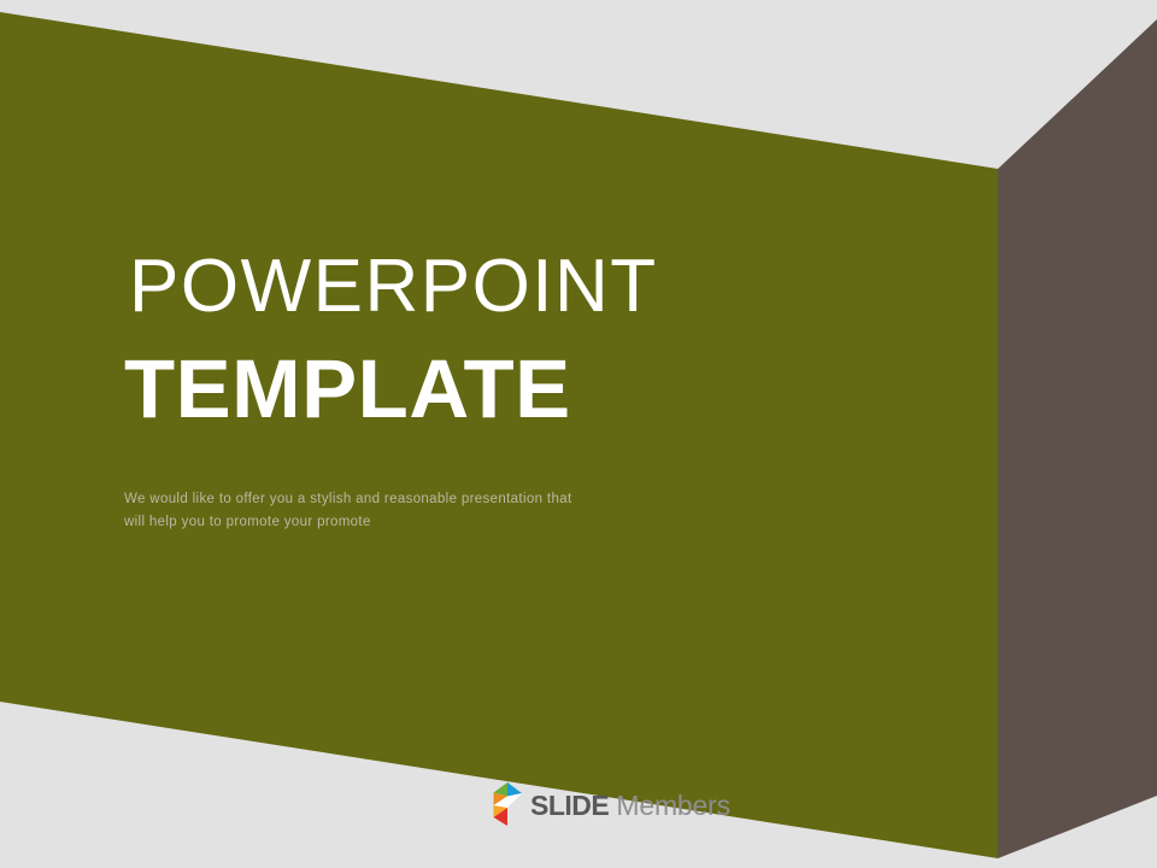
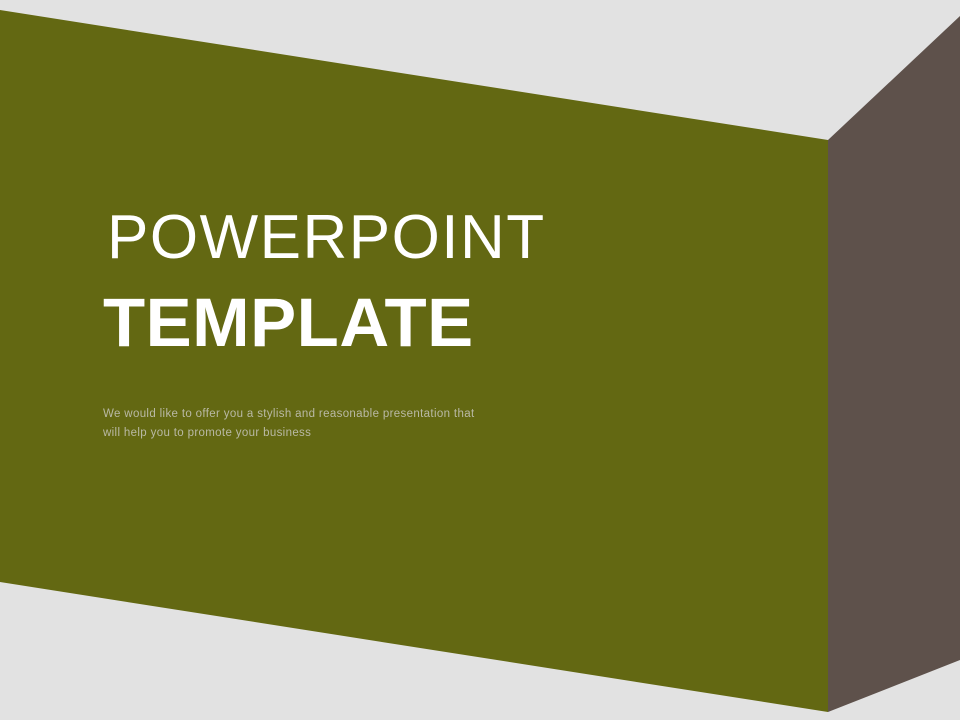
  POWERPOINT
  TEMPLATE
- We would like to offer you a stylish and reasonable presentation that will help you to promote your promote
+ We would like to offer you a stylish and reasonable presentation that will help you to promote your business
- SLIDE Members
